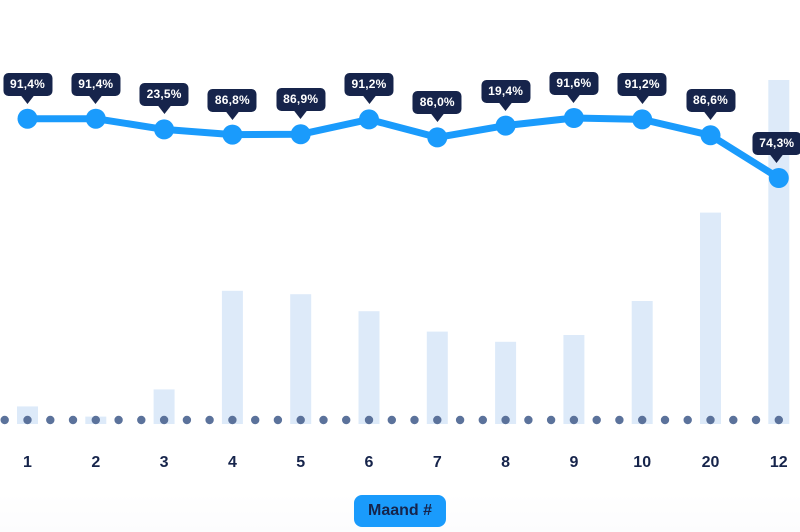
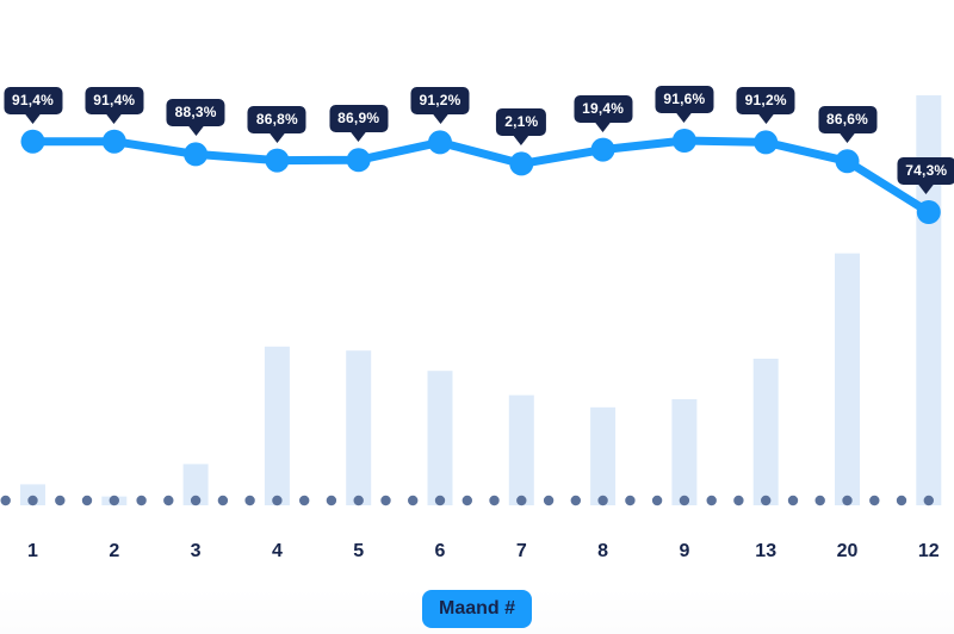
  91,4%
  91,4%
- 23,5%
+ 88,3%
  86,8%
  86,9%
  91,2%
- 86,0%
+ 2,1%
  19,4%
  91,6%
  91,2%
  86,6%
  74,3%
  1
  2
  3
  4
  5
  6
  7
  8
  9
- 10
+ 13
  20
  12
  Maand #
